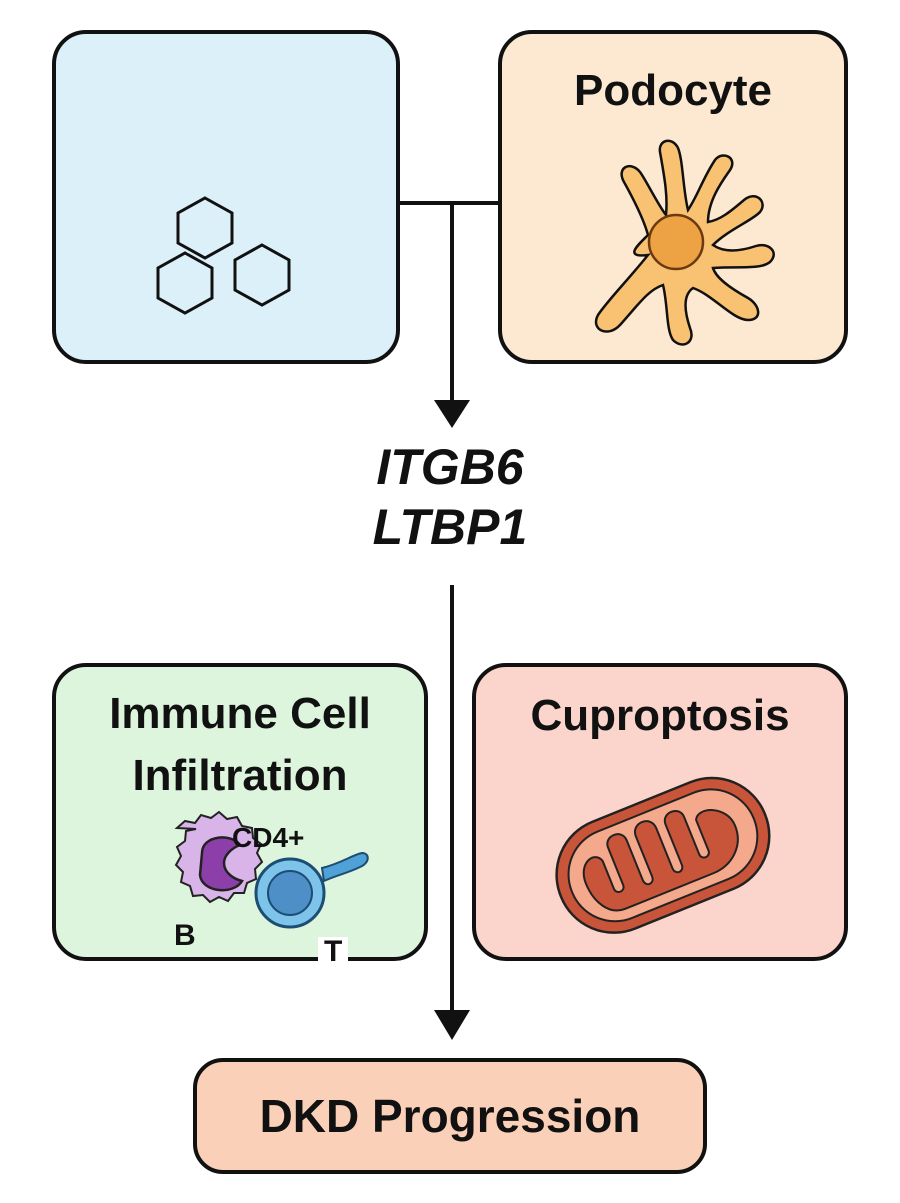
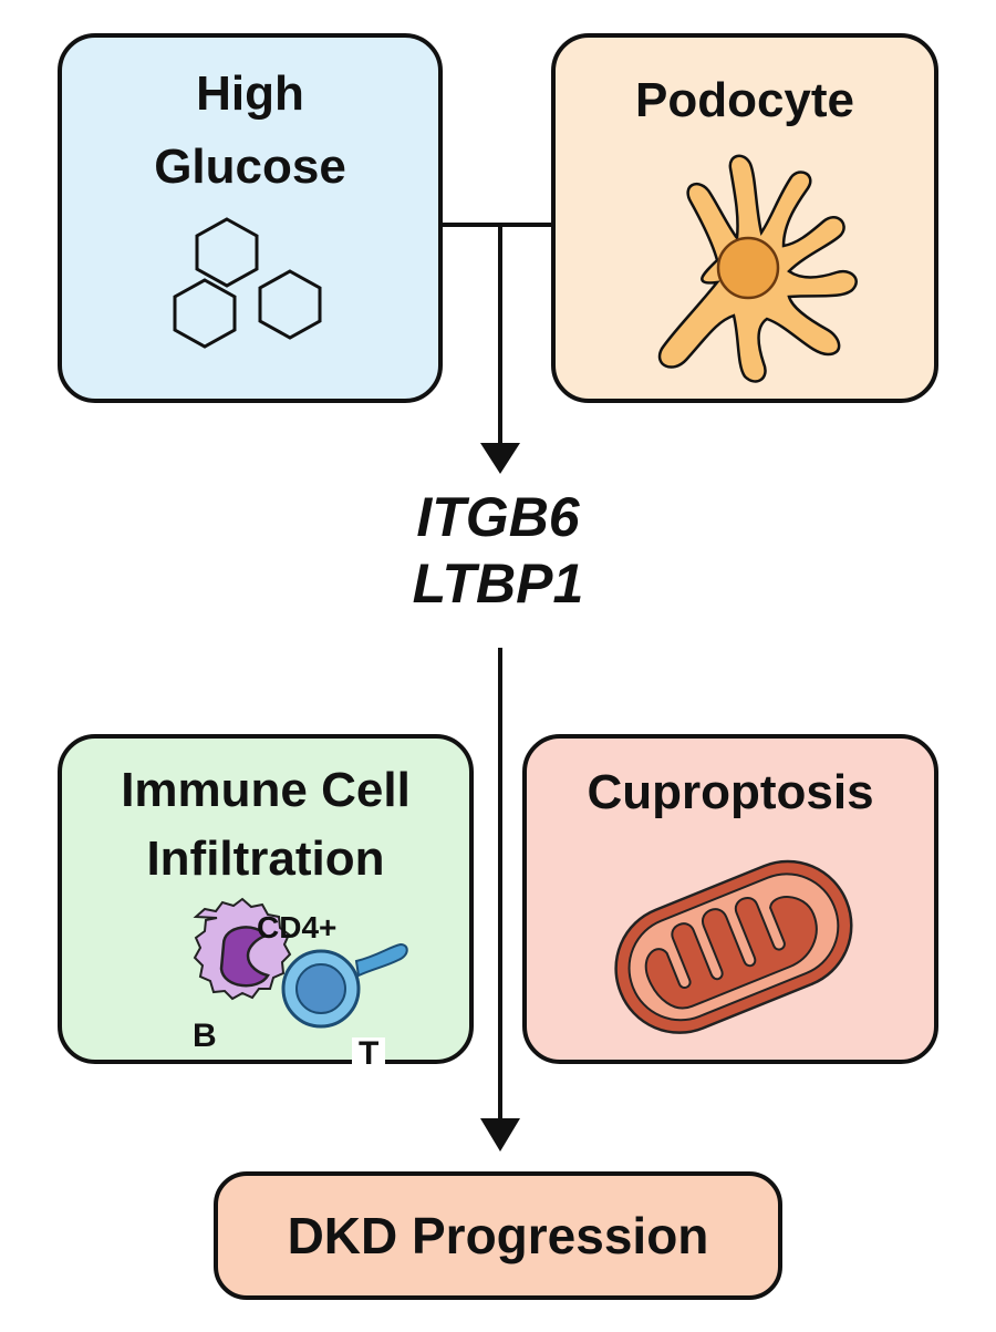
+ High
+ Glucose
  Podocyte
  ITGB6
  LTBP1
  Immune Cell
  Infiltration
  CD4+
  B
  T
  Cuproptosis
  DKD Progression
